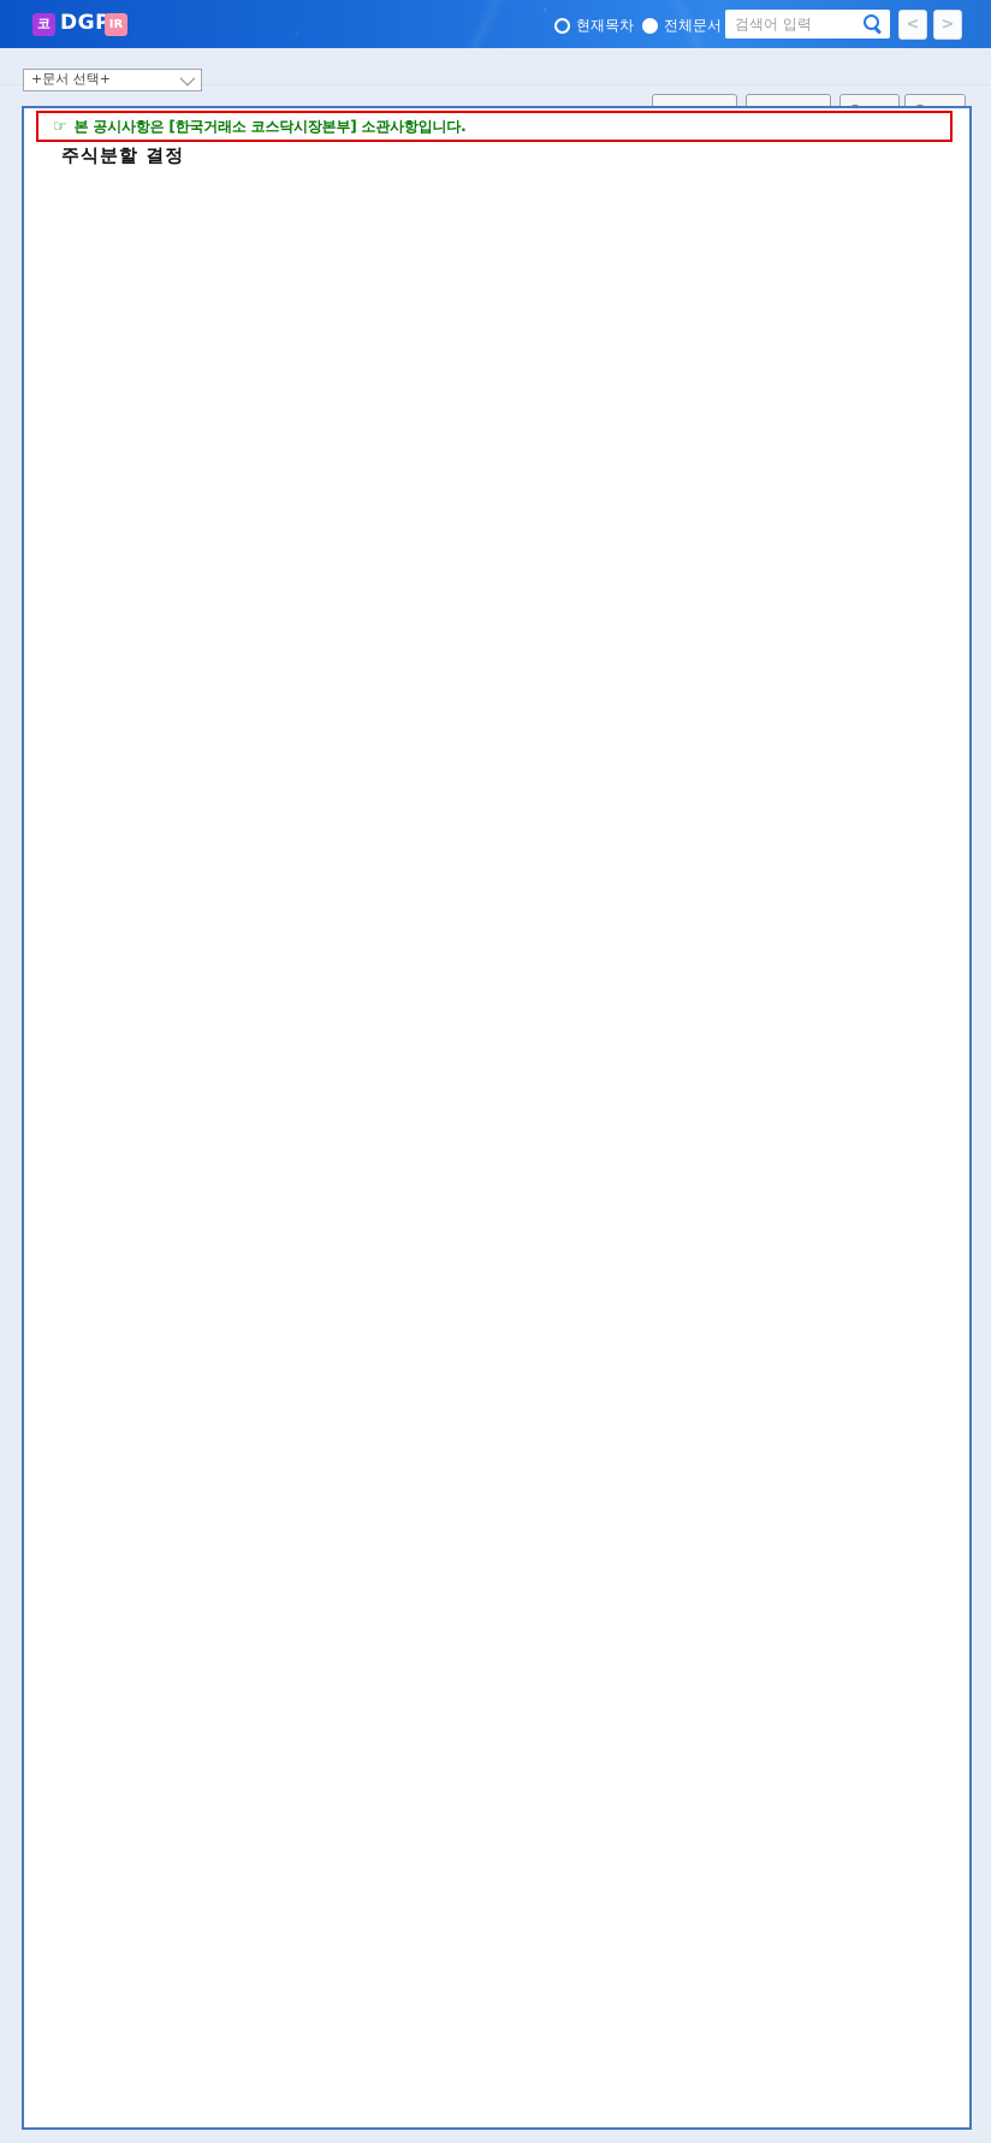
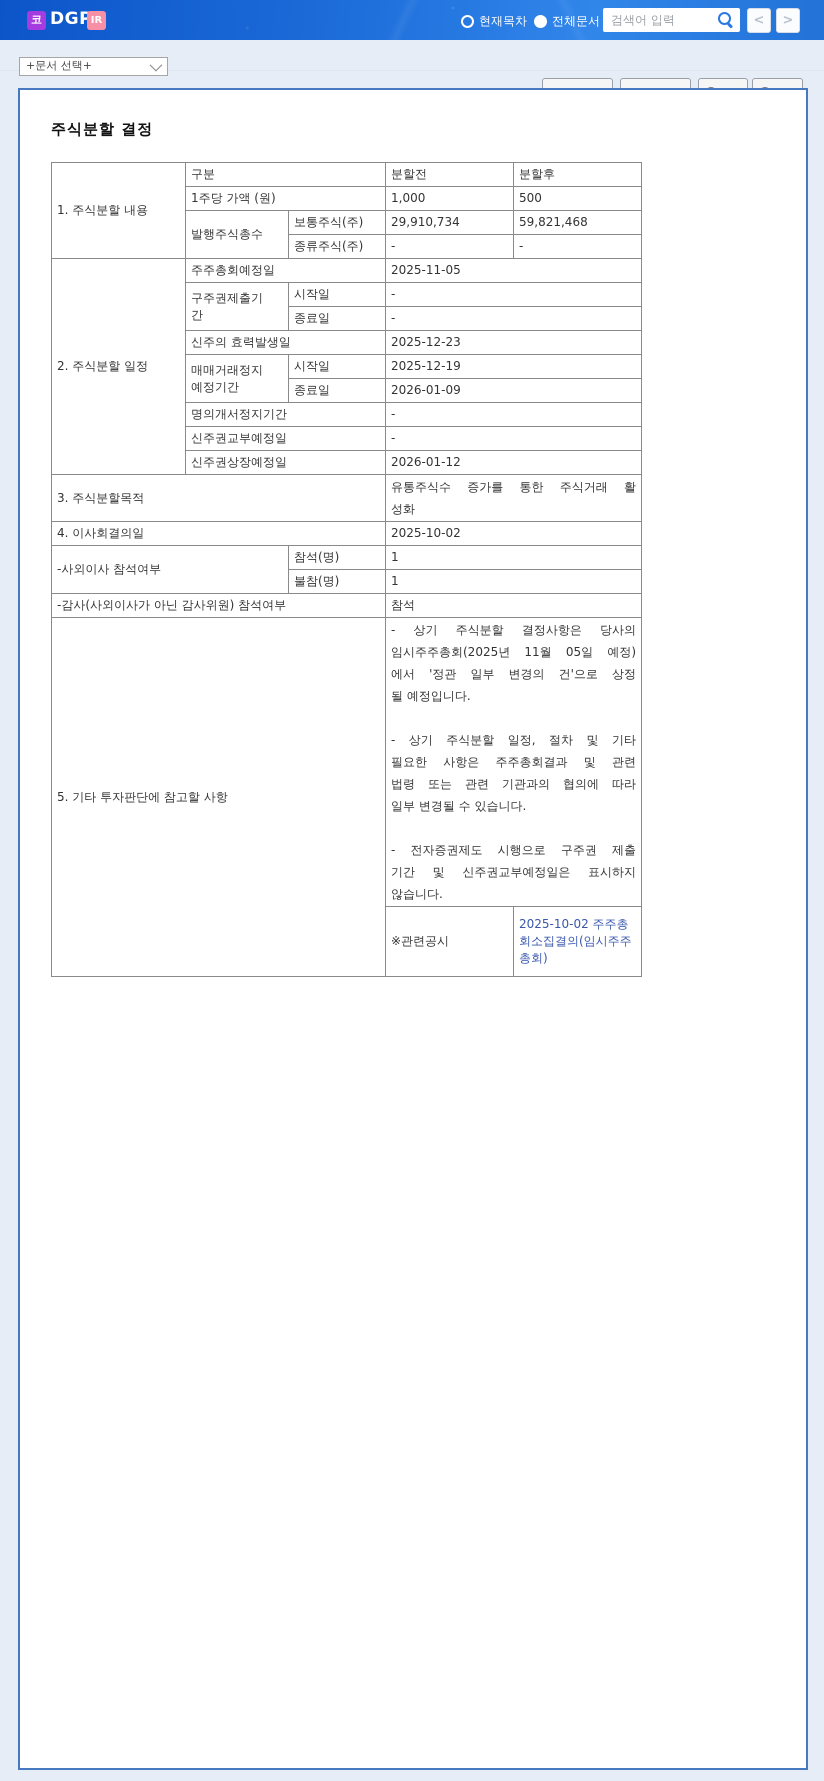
  코
  DGP
  IR
  현재목차
  전체문서
  검색어 입력
  <
  >
  +문서 선택+
- ☞
- 본 공시사항은 [한국거래소 코스닥시장본부] 소관사항입니다.
  주식분할 결정
+ 1. 주식분할 내용	구분	분할전	분할후
+ 1주당 가액 (원)	1,000	500
+ 발행주식총수	보통주식(주)	29,910,734	59,821,468
+ 종류주식(주)	-	-
+ 2. 주식분할 일정	주주총회예정일	2025-11-05
+ 구주권제출기 간	시작일	-
+ 종료일	-
+ 신주의 효력발생일	2025-12-23
+ 매매거래정지 예정기간	시작일	2025-12-19
+ 종료일	2026-01-09
+ 명의개서정지기간	-
+ 신주권교부예정일	-
+ 신주권상장예정일	2026-01-12
+ 3. 주식분할목적	유통주식수 증가를 통한 주식거래 활성화
+ 4. 이사회결의일	2025-10-02
+ -사외이사 참석여부	참석(명)	1
+ 불참(명)	1
+ -감사(사외이사가 아닌 감사위원) 참석여부	참석
+ 5. 기타 투자판단에 참고할 사항	- 상기 주식분할 결정사항은 당사의임시주주총회(2025년 11월 05일 예정)에서 '정관 일부 변경의 건'으로 상정될 예정입니다.- 상기 주식분할 일정, 절차 및 기타필요한 사항은 주주총회결과 및 관련법령 또는 관련 기관과의 협의에 따라일부 변경될 수 있습니다.- 전자증권제도 시행으로 구주권 제출기간 및 신주권교부예정일은 표시하지않습니다.
+ ※관련공시	2025-10-02 주주총회소집결의(임시주주총회)
